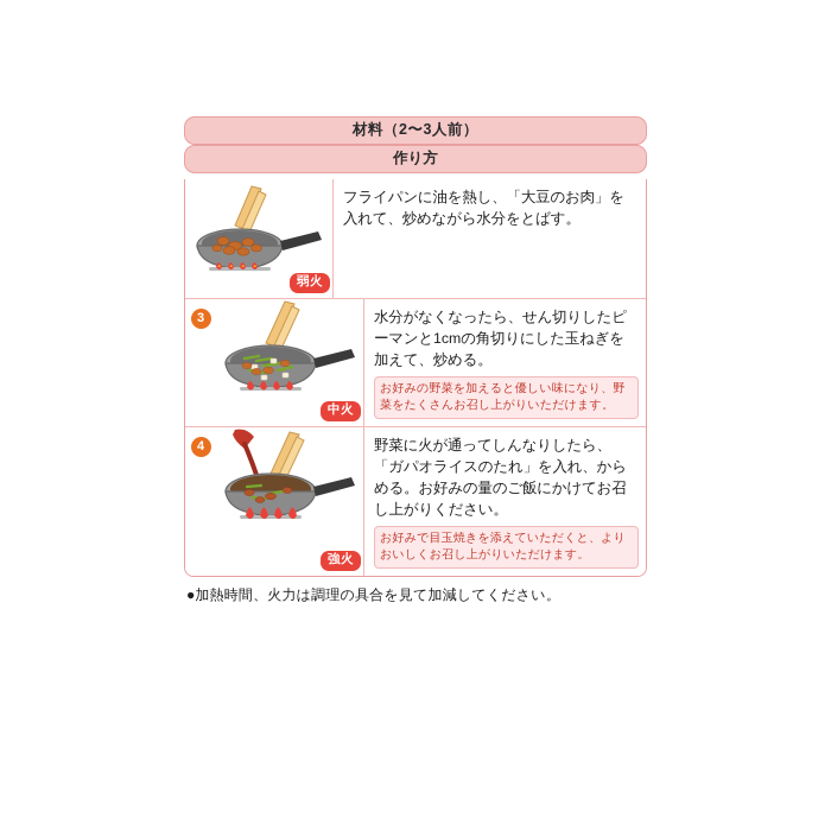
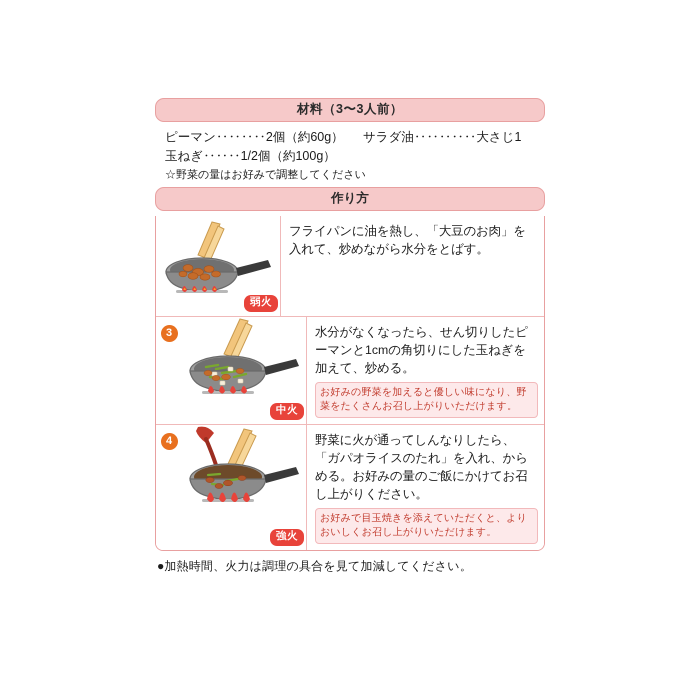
- 材料（2〜3人前）
+ 材料（3〜3人前）
+ ピーマン‥‥‥‥2個（約60g）
+ サラダ油‥‥‥‥‥大さじ1
+ 玉ねぎ‥‥‥1/2個（約100g）
+ ☆野菜の量はお好みで調整してください
  作り方
  弱火
  フライパンに油を熱し、「大豆のお肉」を入れて、炒めながら水分をとばす。
  3
  中火
  水分がなくなったら、せん切りしたピーマンと1cmの角切りにした玉ねぎを加えて、炒める。
  お好みの野菜を加えると優しい味になり、野菜をたくさんお召し上がりいただけます。
  4
  強火
  野菜に火が通ってしんなりしたら、「ガパオライスのたれ」を入れ、からめる。お好みの量のご飯にかけてお召し上がりください。
  お好みで目玉焼きを添えていただくと、よりおいしくお召し上がりいただけます。
  ●加熱時間、火力は調理の具合を見て加減してください。
